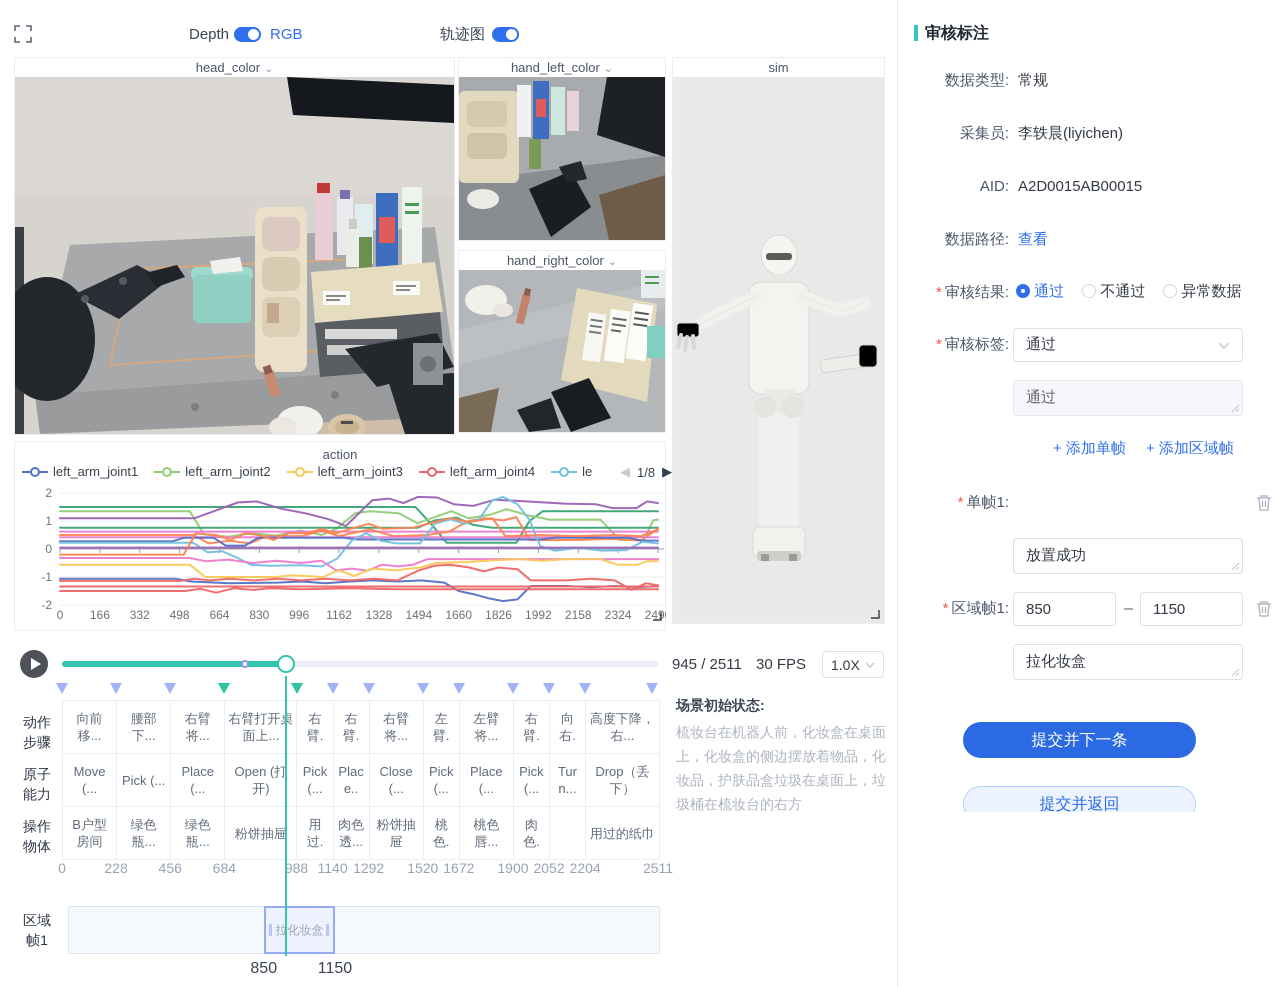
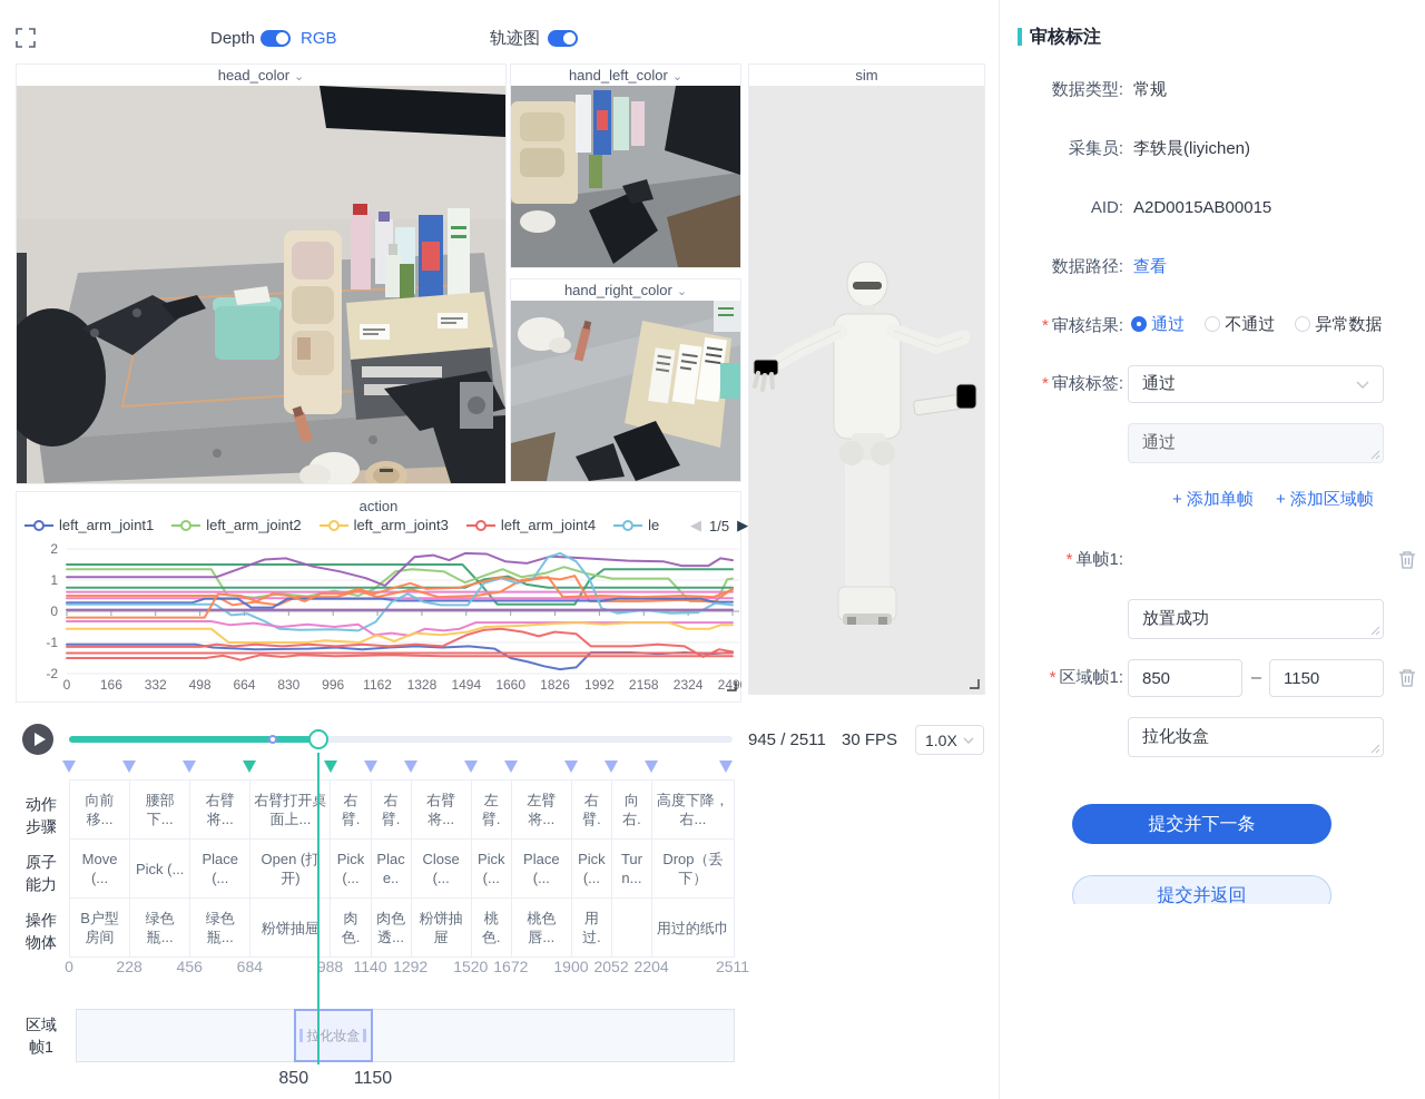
  Depth
  RGB
  轨迹图
  head_color ⌄
  hand_left_color ⌄
  hand_right_color ⌄
  sim
  action
  left_arm_joint1
  left_arm_joint2
  left_arm_joint3
  left_arm_joint4
  le
  ◀
- 1/8
+ 1/5
  ▶
  2
  1
  0
  -1
  -2
  0
  166
  332
  498
  664
  830
  996
  1162
  1328
  1494
  1660
  1826
  1992
  2158
  2324
  945 / 2511
  30 FPS
  1.0X
  向前移...
  腰部下...
  右臂将...
  右臂打开面上...
  右臂.
  右臂.
  右臂将...
  左臂.
  左臂将...
  右臂.
  向右.
  高度下降，右...
  Move (...
  Pick (...
  Place (...
  Open (打开)
  Pick (...
  Place..
  Close (...
  Pick (...
  Place (...
  Pick (...
  Turn...
  Drop（丢下）
  B户型房间
  绿色瓶...
  绿色瓶...
  粉饼抽屉
- 用过.
+ 肉色.
  肉色透...
  粉饼抽屉
  桃色.
  桃色唇...
- 肉色.
+ 用过.
  用过的纸巾
  动作步骤
  原子能力
  操作物体
  0
  228
  456
  684
  988
  1140
  1292
  1520
  1672
  1900
  2052
  2204
  2511
- 场景初始状态:
- 梳妆台在机器人前，化妆盒在桌面上，化妆盒的侧边摆放着物品，化妆品，护肤品盒垃圾在桌面上，垃圾桶在梳妆台的右方
  区域帧1
  拉化妆盒
  850
  1150
  审核标注
  数据类型:
  常规
  采集员:
  李轶晨(liyichen)
  AID:
  A2D0015AB00015
  数据路径:
  查看
  * 审核结果:
  通过
  不通过
  异常数据
  * 审核标签:
  通过
  通过
  + 添加单帧
  + 添加区域帧
  * 单帧1:
  放置成功
  * 区域帧1:
  850
  –
  1150
  拉化妆盒
  提交并下一条
  提交并返回
